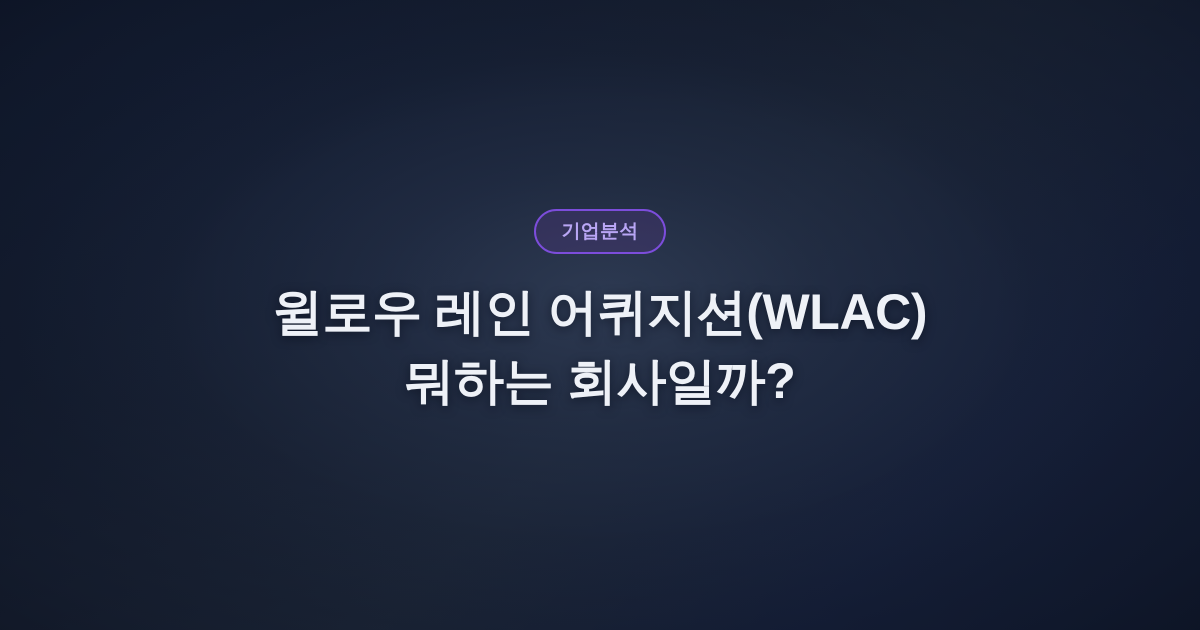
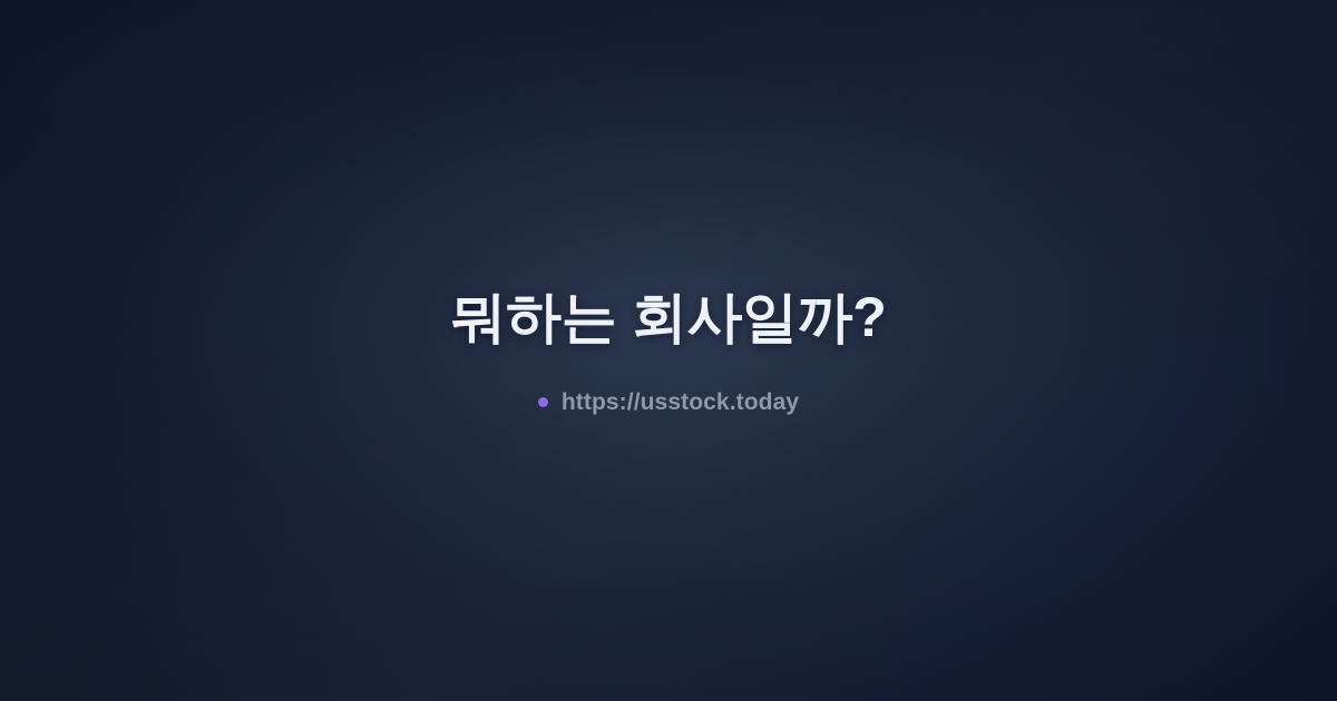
- 기업분석
- 윌로우 레인 어퀴지션(WLAC)
  뭐하는 회사일까?
+ https://usstock.today
